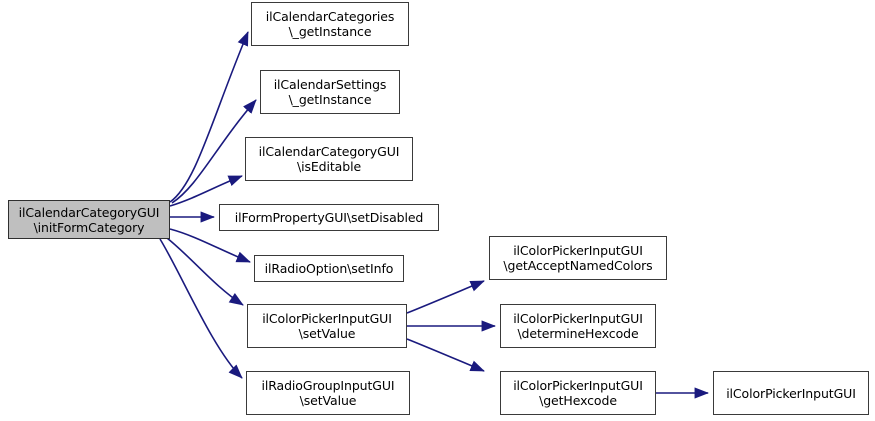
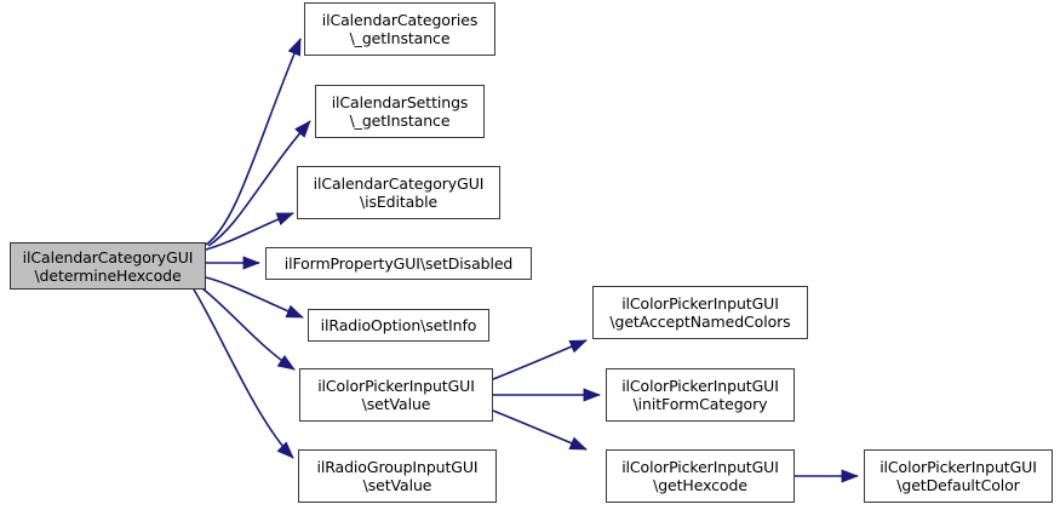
  ilCalendarCategoryGUI
- \initFormCategory
+ \determineHexcode
  ilCalendarCategories
  \_getInstance
  ilCalendarSettings
  \_getInstance
  ilCalendarCategoryGUI
  \isEditable
  ilFormPropertyGUI\setDisabled
  ilRadioOption\setInfo
  ilColorPickerInputGUI
  \setValue
  ilRadioGroupInputGUI
  \setValue
  ilColorPickerInputGUI
  \getAcceptNamedColors
  ilColorPickerInputGUI
- \determineHexcode
+ \initFormCategory
  ilColorPickerInputGUI
  \getHexcode
  ilColorPickerInputGUI
+ \getDefaultColor
